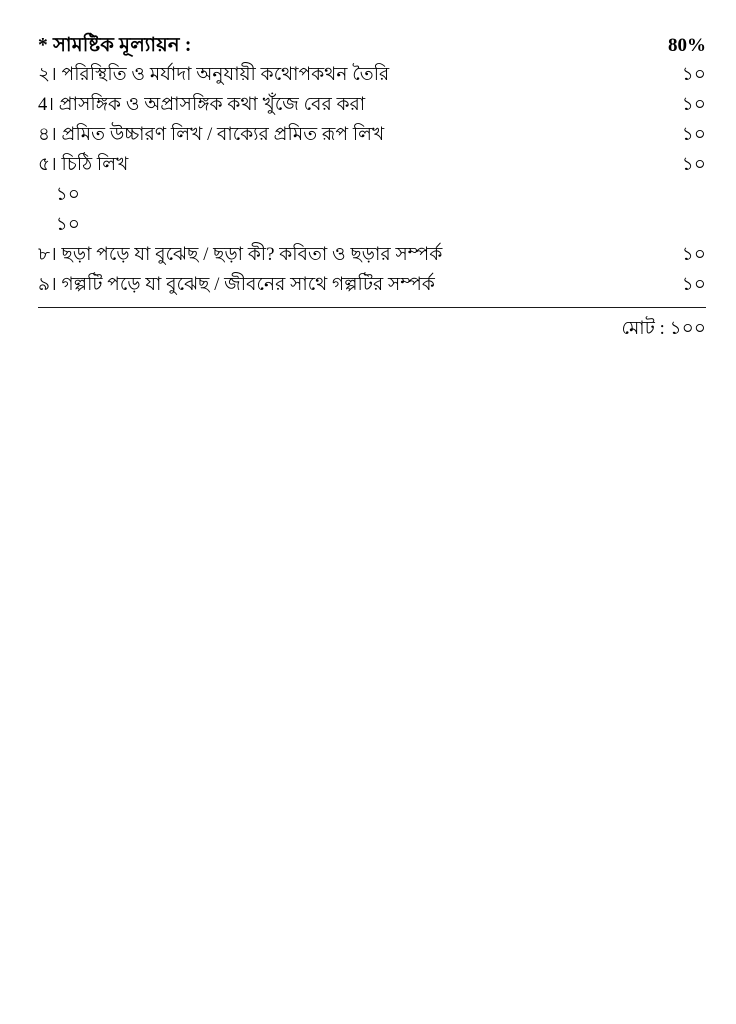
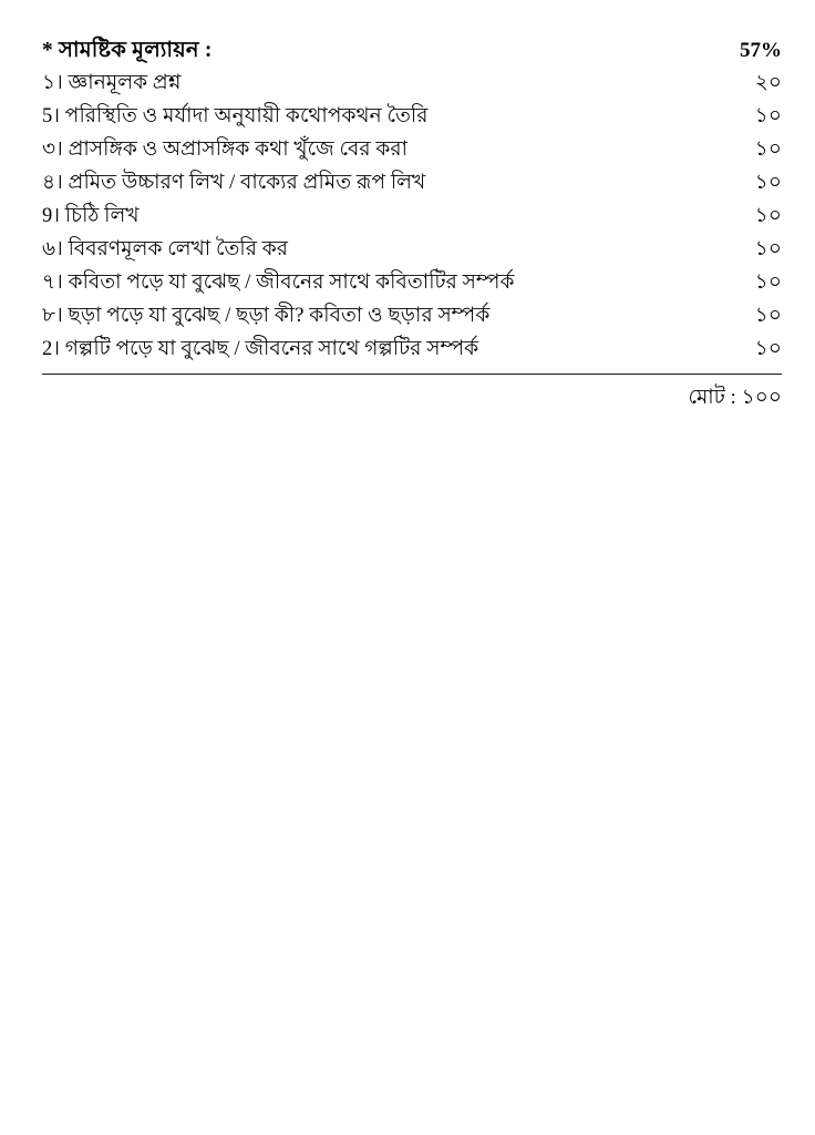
  * সামষ্টিক মূল্যায়ন :
- 80%
+ 57%
+ ১। জ্ঞানমূলক প্রশ্ন
+ ২০
- ২। পরিস্থিতি ও মর্যাদা অনুযায়ী কথোপকথন তৈরি
+ 5। পরিস্থিতি ও মর্যাদা অনুযায়ী কথোপকথন তৈরি
  ১০
- 4। প্রাসঙ্গিক ও অপ্রাসঙ্গিক কথা খুঁজে বের করা
+ ৩। প্রাসঙ্গিক ও অপ্রাসঙ্গিক কথা খুঁজে বের করা
  ১০
  ৪। প্রমিত উচ্চারণ লিখ / বাক্যের প্রমিত রূপ লিখ
  ১০
- ৫। চিঠি লিখ
+ 9। চিঠি লিখ
  ১০
+ ৬। বিবরণমূলক লেখা তৈরি কর
  ১০
+ ৭। কবিতা পড়ে যা বুঝেছ / জীবনের সাথে কবিতাটির সম্পর্ক
  ১০
  ৮। ছড়া পড়ে যা বুঝেছ / ছড়া কী? কবিতা ও ছড়ার সম্পর্ক
  ১০
- ৯। গল্পটি পড়ে যা বুঝেছ / জীবনের সাথে গল্পটির সম্পর্ক
+ 2। গল্পটি পড়ে যা বুঝেছ / জীবনের সাথে গল্পটির সম্পর্ক
  ১০
  মোট : ১০০
